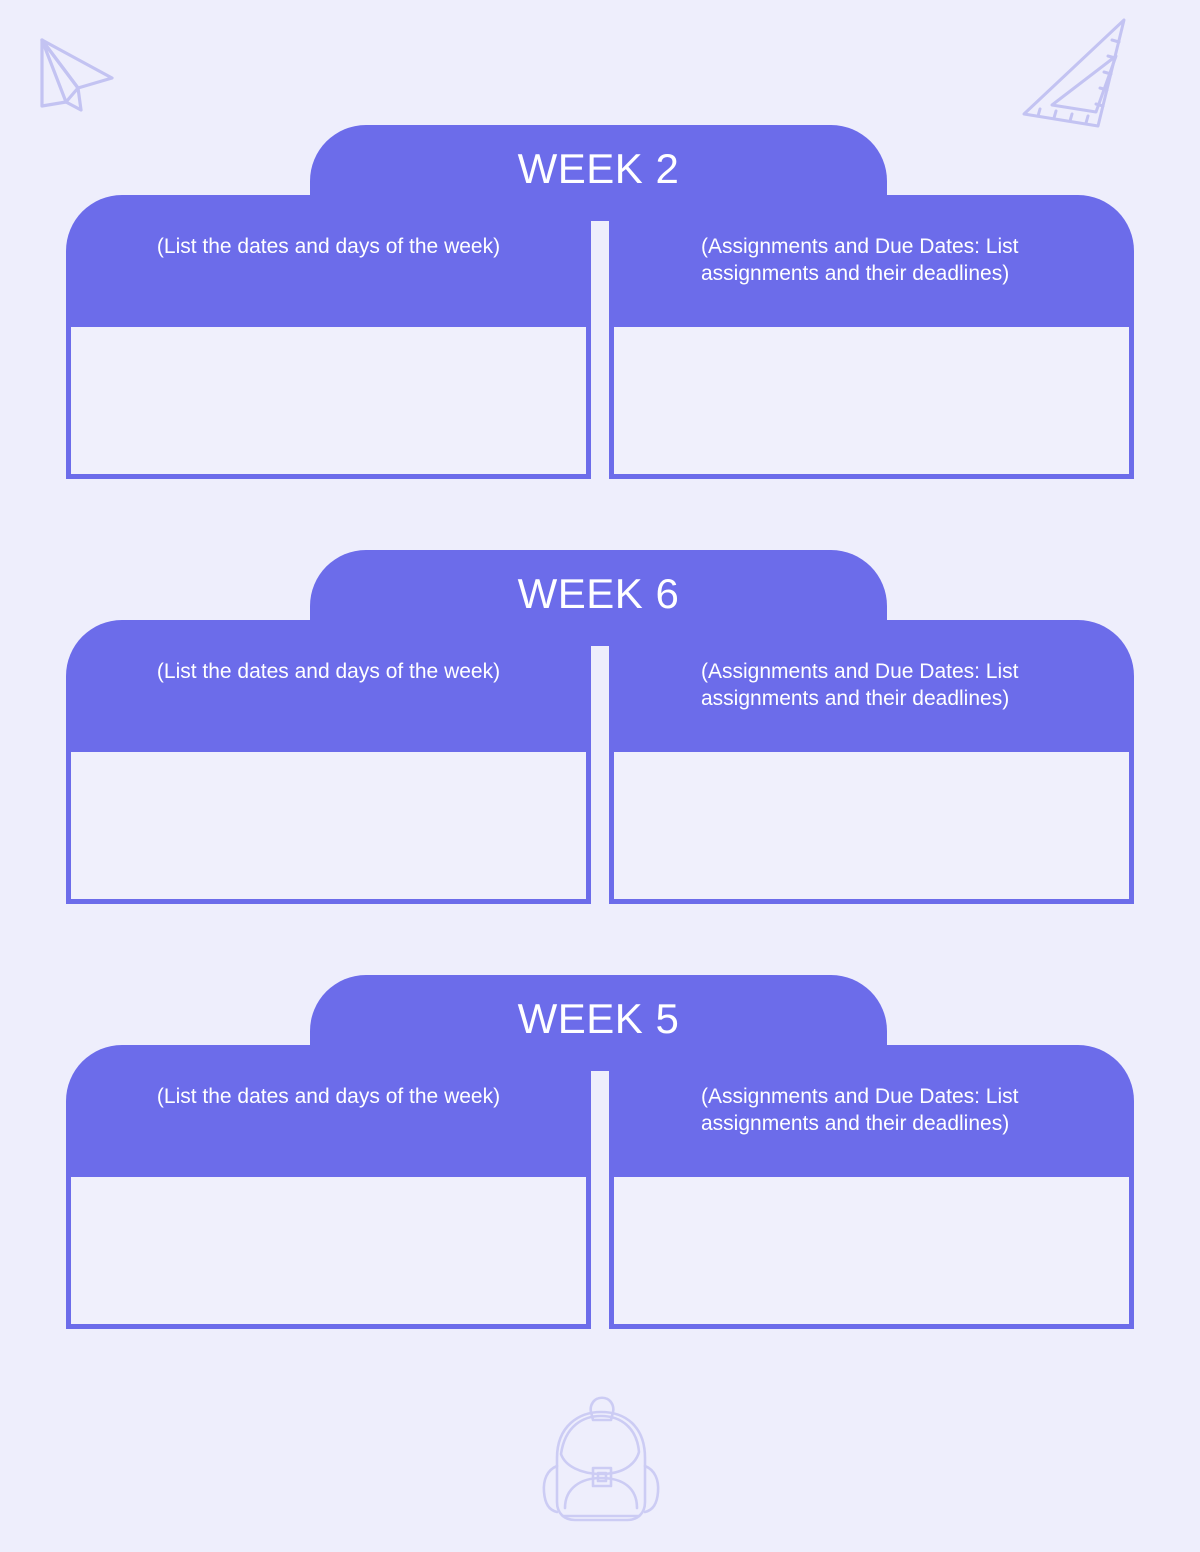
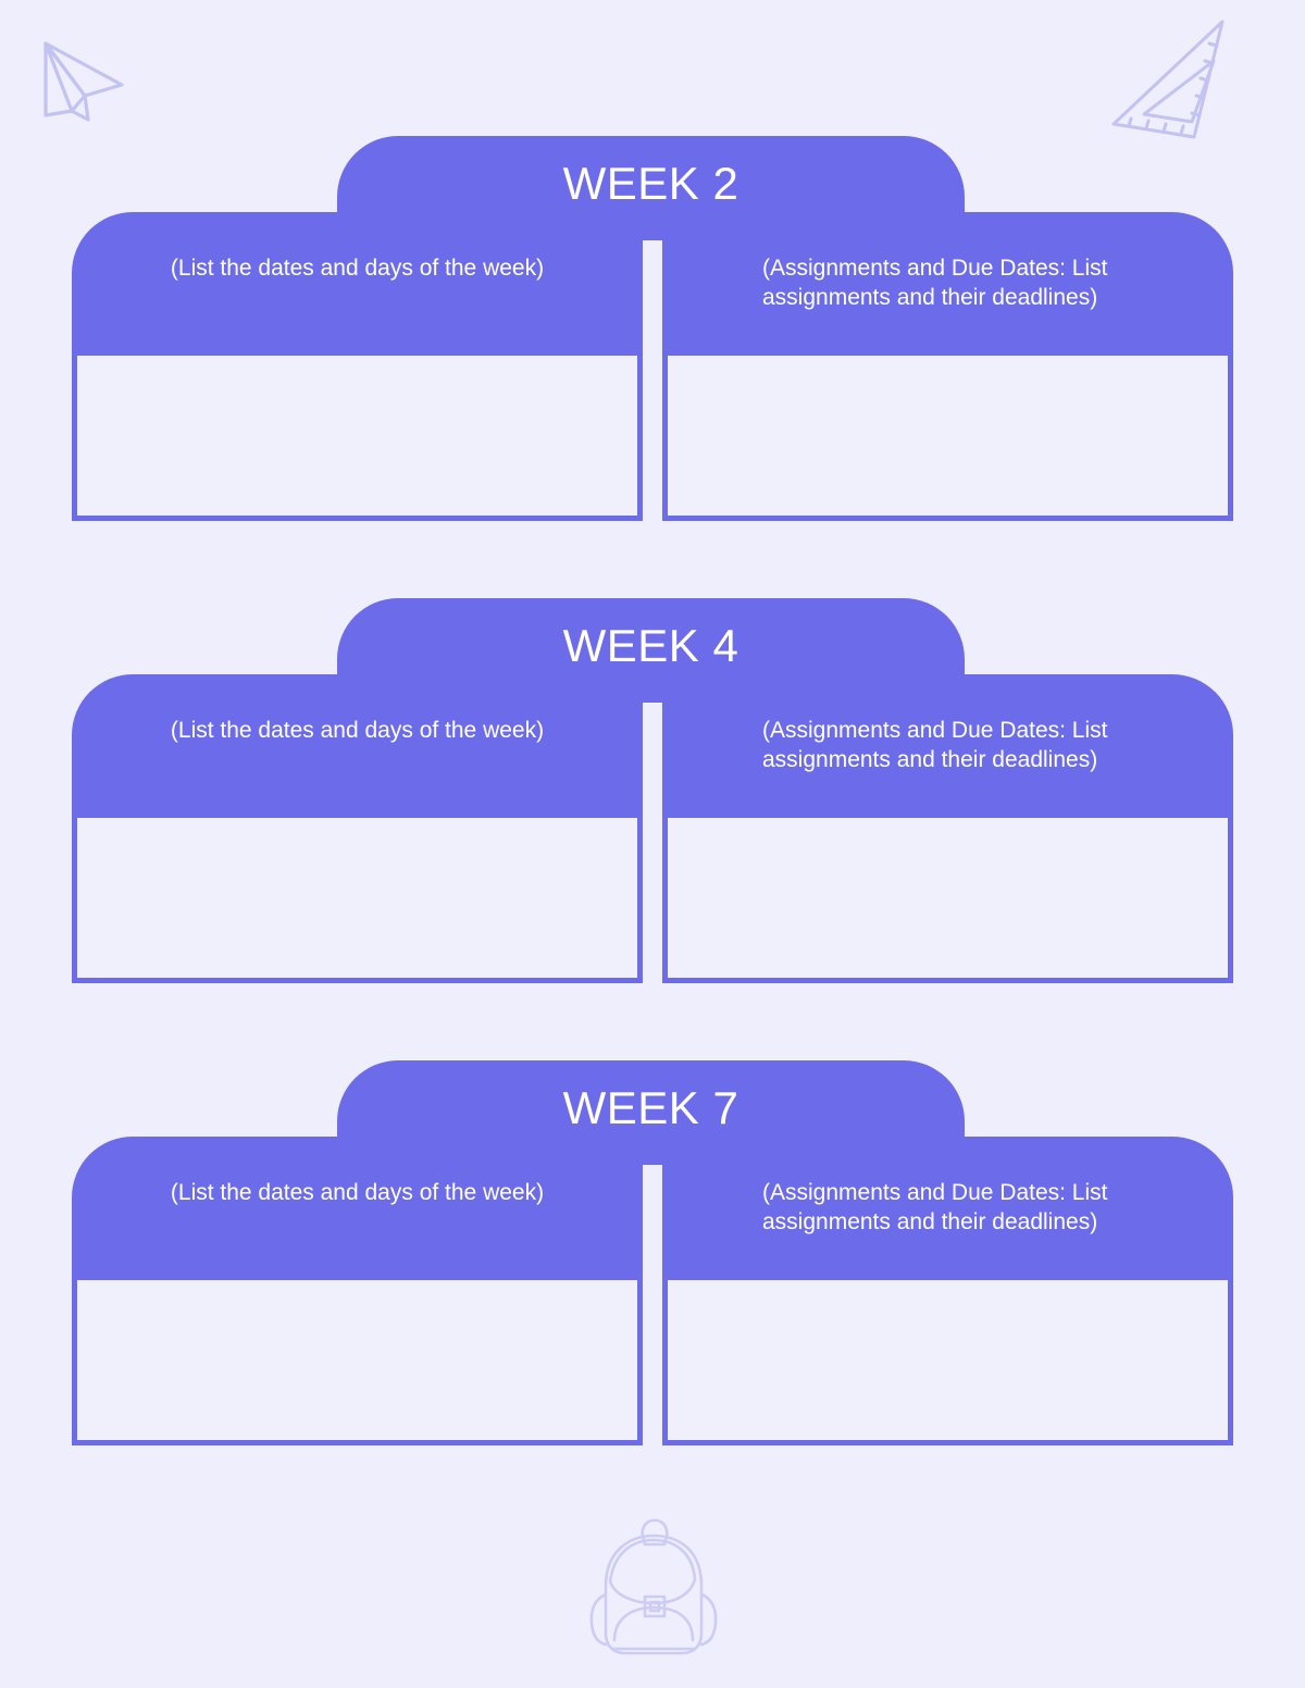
  WEEK 2
  (List the dates and days of the week)
  (Assignments and Due Dates: List assignments and their deadlines)
- WEEK 6
+ WEEK 4
  (List the dates and days of the week)
  (Assignments and Due Dates: List assignments and their deadlines)
- WEEK 5
+ WEEK 7
  (List the dates and days of the week)
  (Assignments and Due Dates: List assignments and their deadlines)
